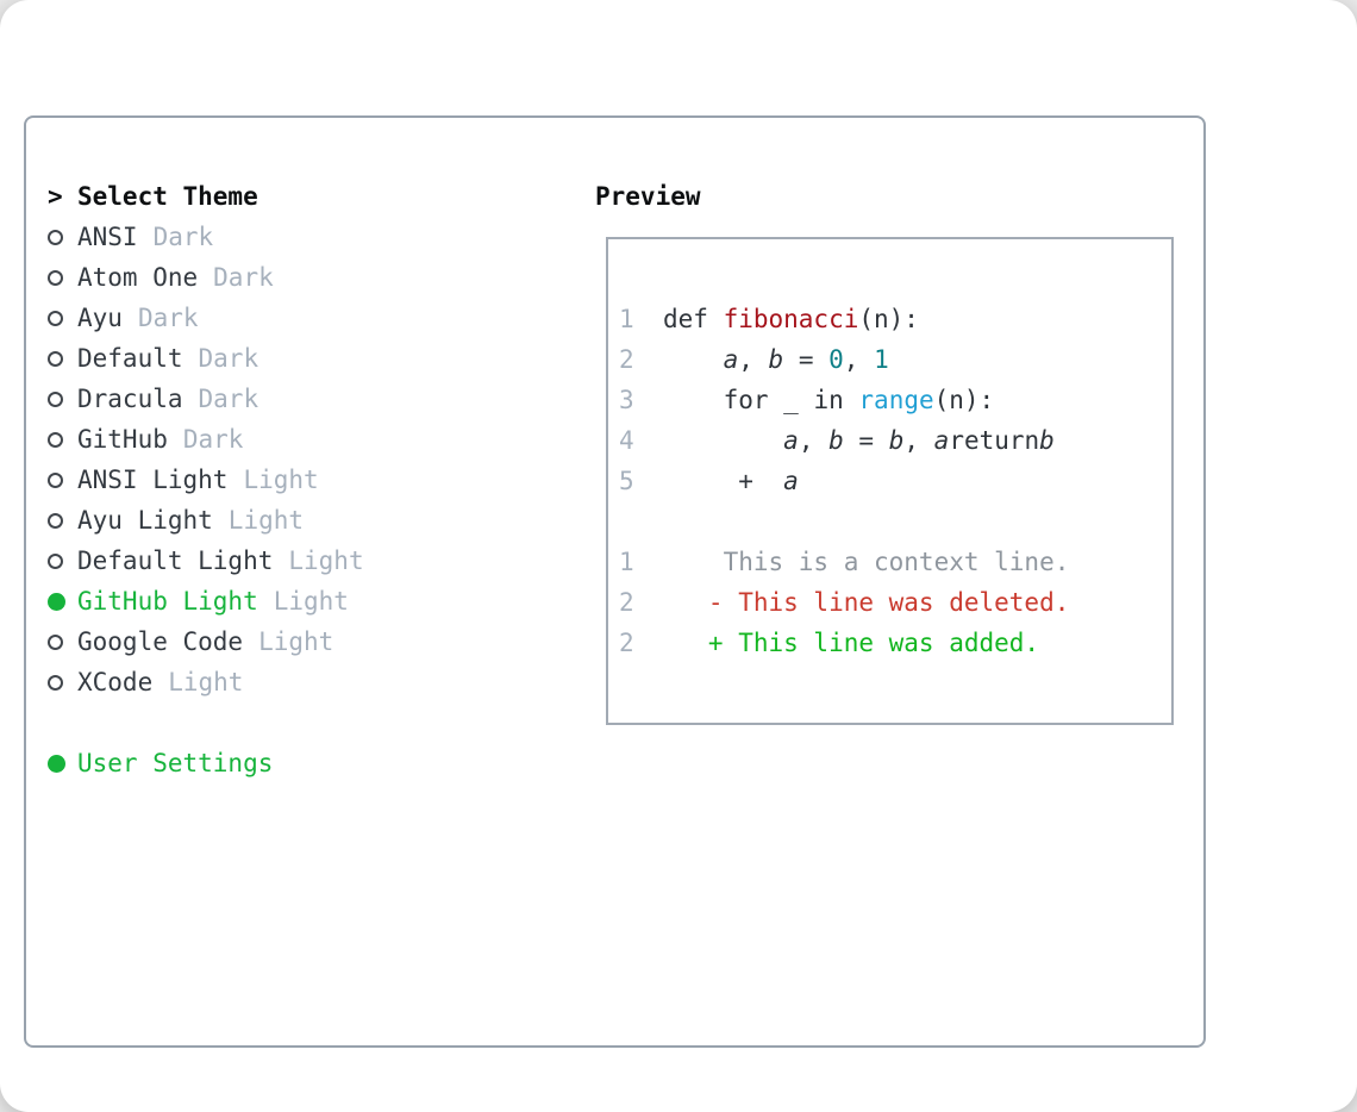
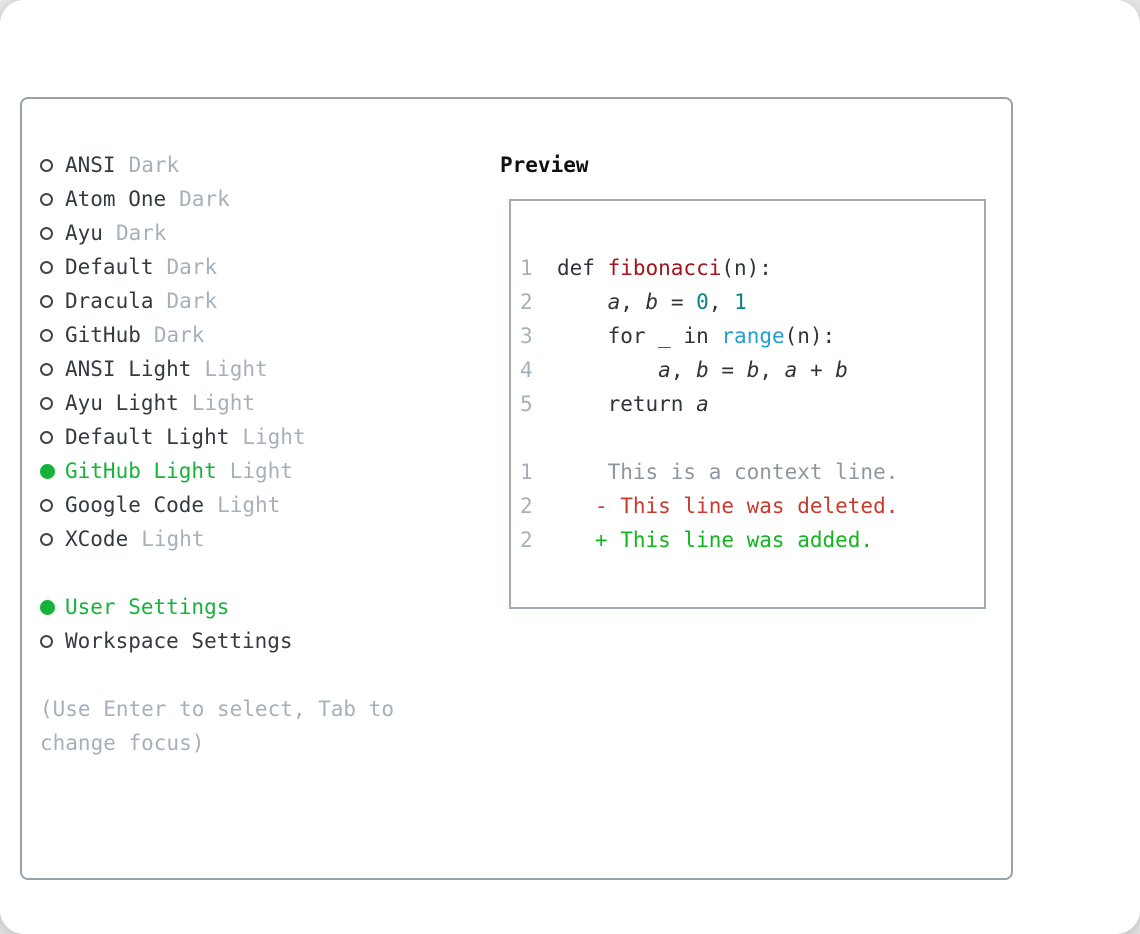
- >
- Select Theme
  ANSI
  Dark
  Atom One
  Dark
  Ayu
  Dark
  Default
  Dark
  Dracula
  Dark
  GitHub
  Dark
  ANSI Light
  Light
  Ayu Light
  Light
  Default Light
  Light
  GitHub Light
  Light
  Google Code
  Light
  XCode
  Light
  User Settings
+ Workspace Settings
+ (Use Enter to select, Tab to change focus)
  Preview
  1
  def
  fibonacci
  (n):
  2
  a
  ,
  b
  =
  0
  ,
  1
  3
  for
  _
  in
  range
  (n):
  4
  a
  ,
  b
  =
  b
  ,
  a
- return
+ +
  b
  5
- +
+ return
  a
  1
  This is a context line.
  2
  - This line was deleted.
  2
  + This line was added.
